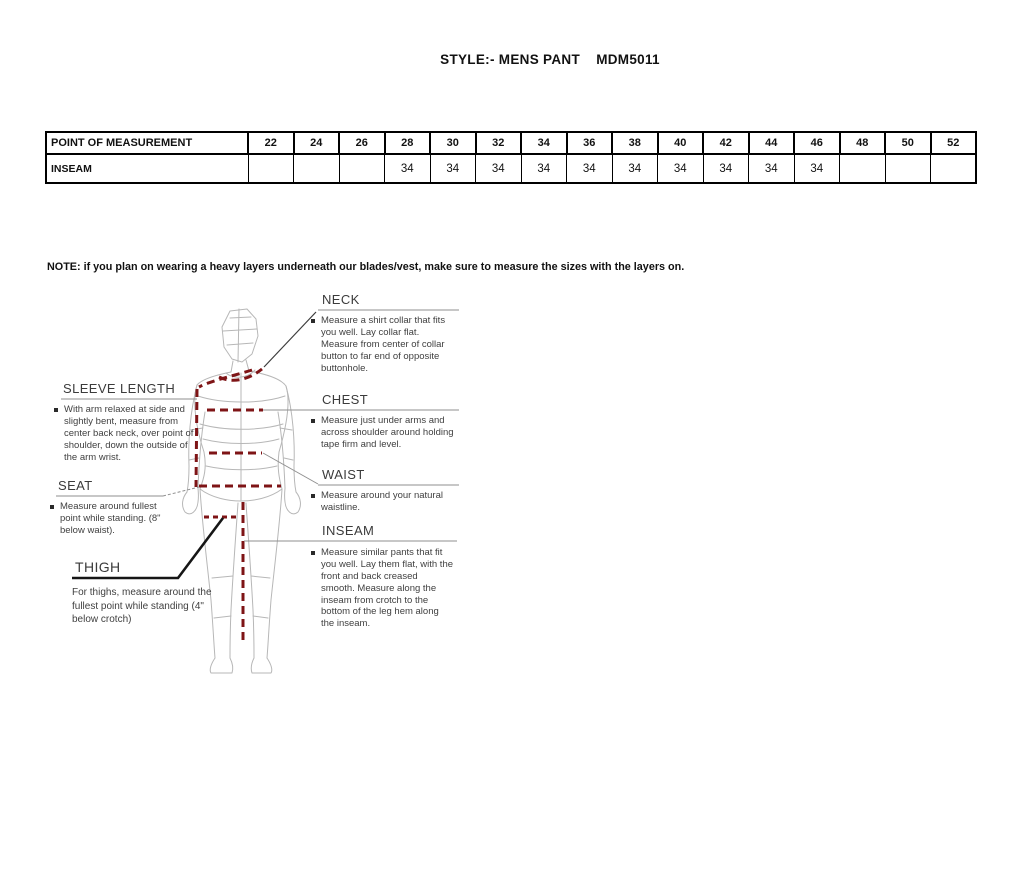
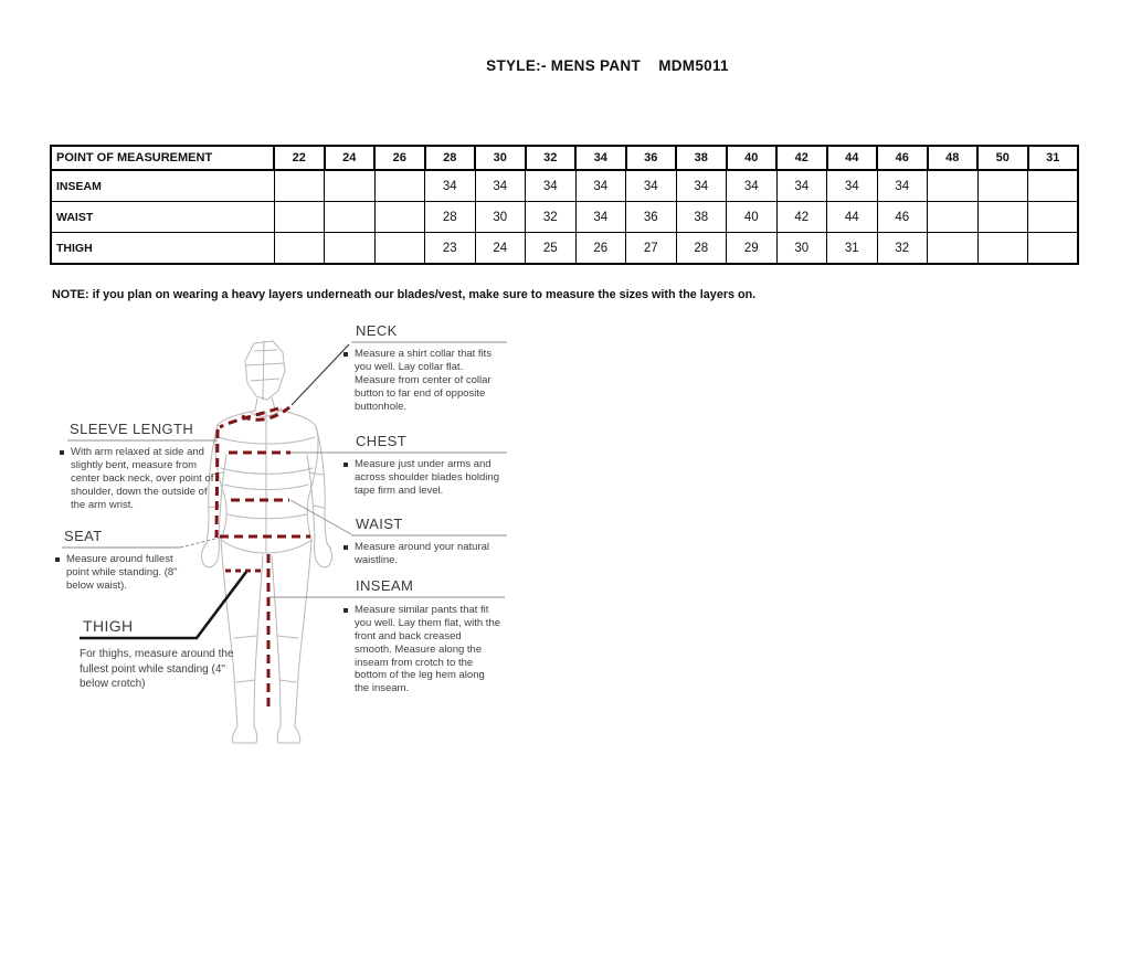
  STYLE:- MENS PANT MDM5011
- POINT OF MEASUREMENT	22	24	26	28	30	32	34	36	38	40	42	44	46	48	50	52
+ POINT OF MEASUREMENT	22	24	26	28	30	32	34	36	38	40	42	44	46	48	50	31
  INSEAM				34	34	34	34	34	34	34	34	34	34
+ WAIST				28	30	32	34	36	38	40	42	44	46
+ THIGH				23	24	25	26	27	28	29	30	31	32
  NOTE: if you plan on wearing a heavy layers underneath our blades/vest, make sure to measure the sizes with the layers on.
  NECK
  Measure a shirt collar that fits you well. Lay collar flat. Measure from center of collar button to far end of opposite buttonhole.
  SLEEVE LENGTH
  With arm relaxed at side and slightly bent, measure from center back neck, over point of shoulder, down the outside of the arm wrist.
  CHEST
- Measure just under arms and across shoulder around holding tape firm and level.
+ Measure just under arms and across shoulder blades holding tape firm and level.
  WAIST
  Measure around your natural waistline.
  SEAT
  Measure around fullest point while standing. (8" below waist).
  THIGH
  For thighs, measure around the fullest point while standing (4" below crotch)
  INSEAM
  Measure similar pants that fit you well. Lay them flat, with the front and back creased smooth. Measure along the inseam from crotch to the bottom of the leg hem along the inseam.
